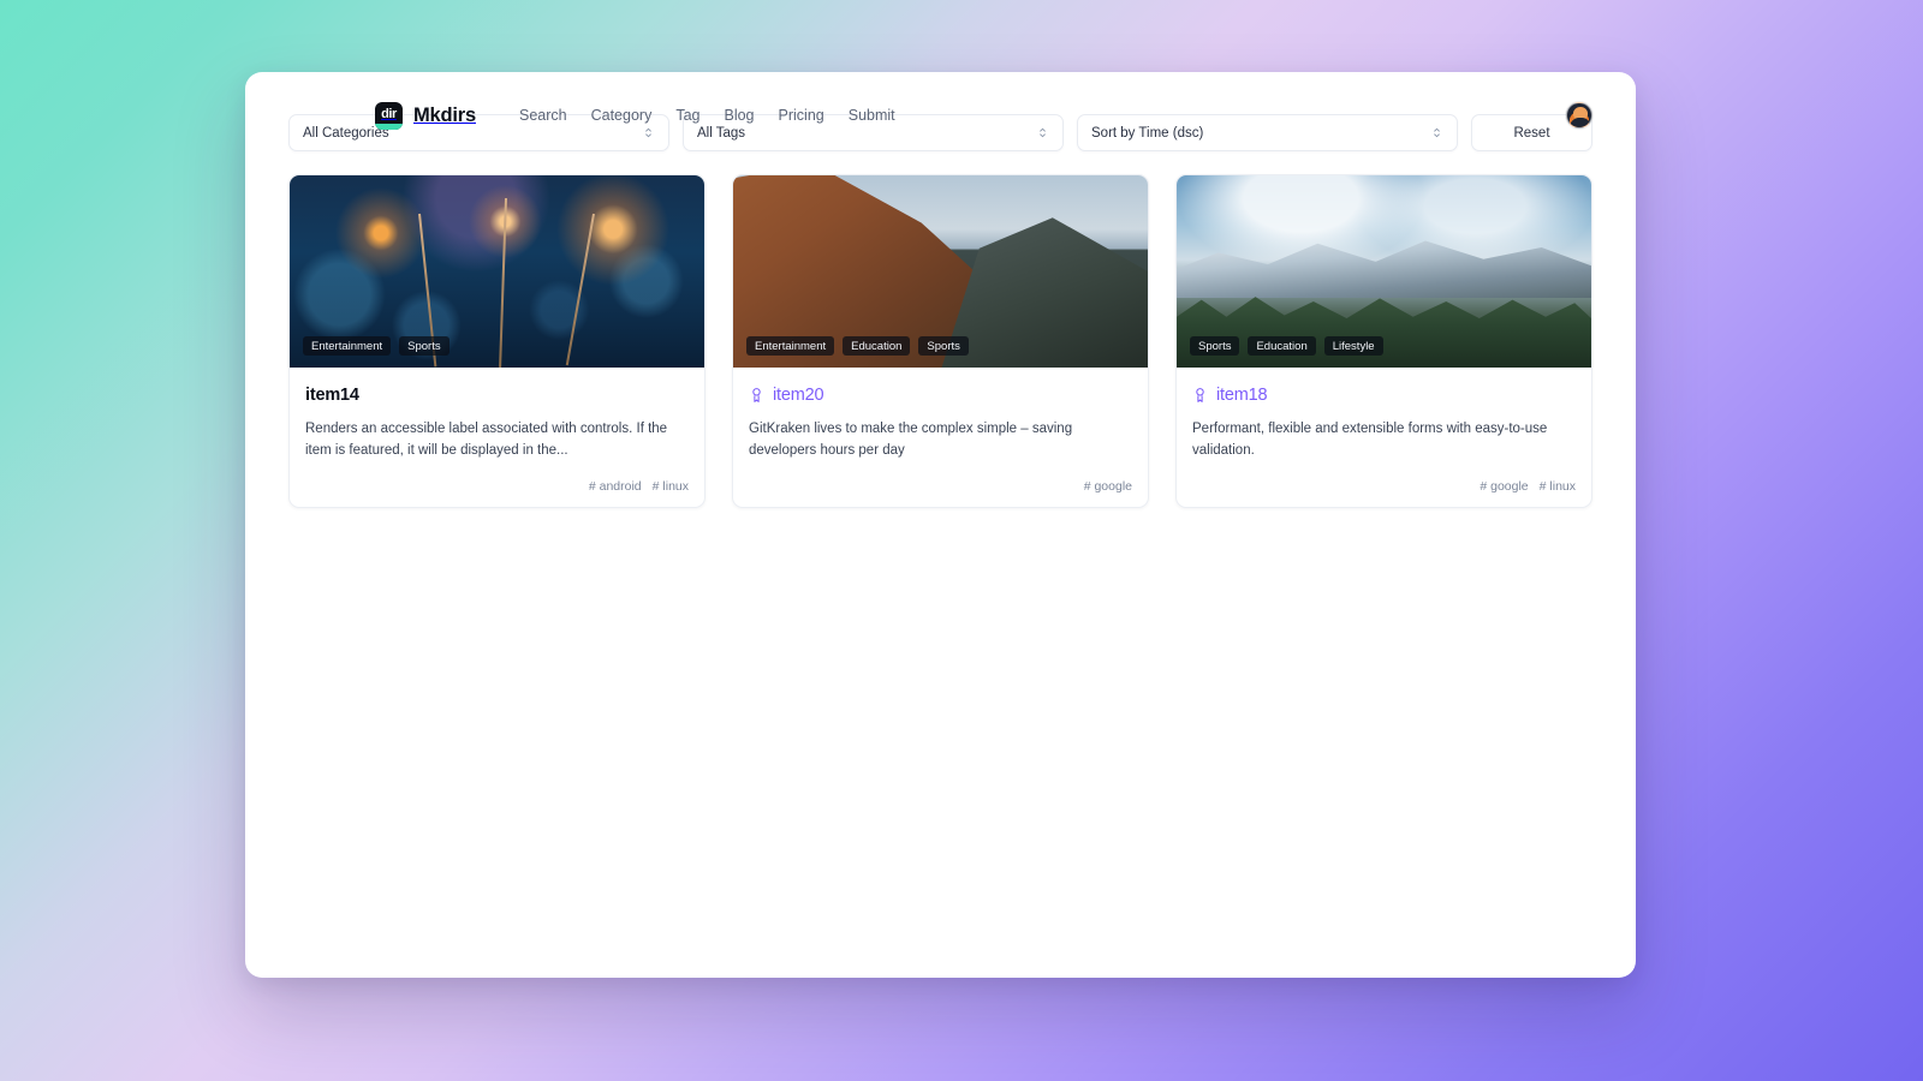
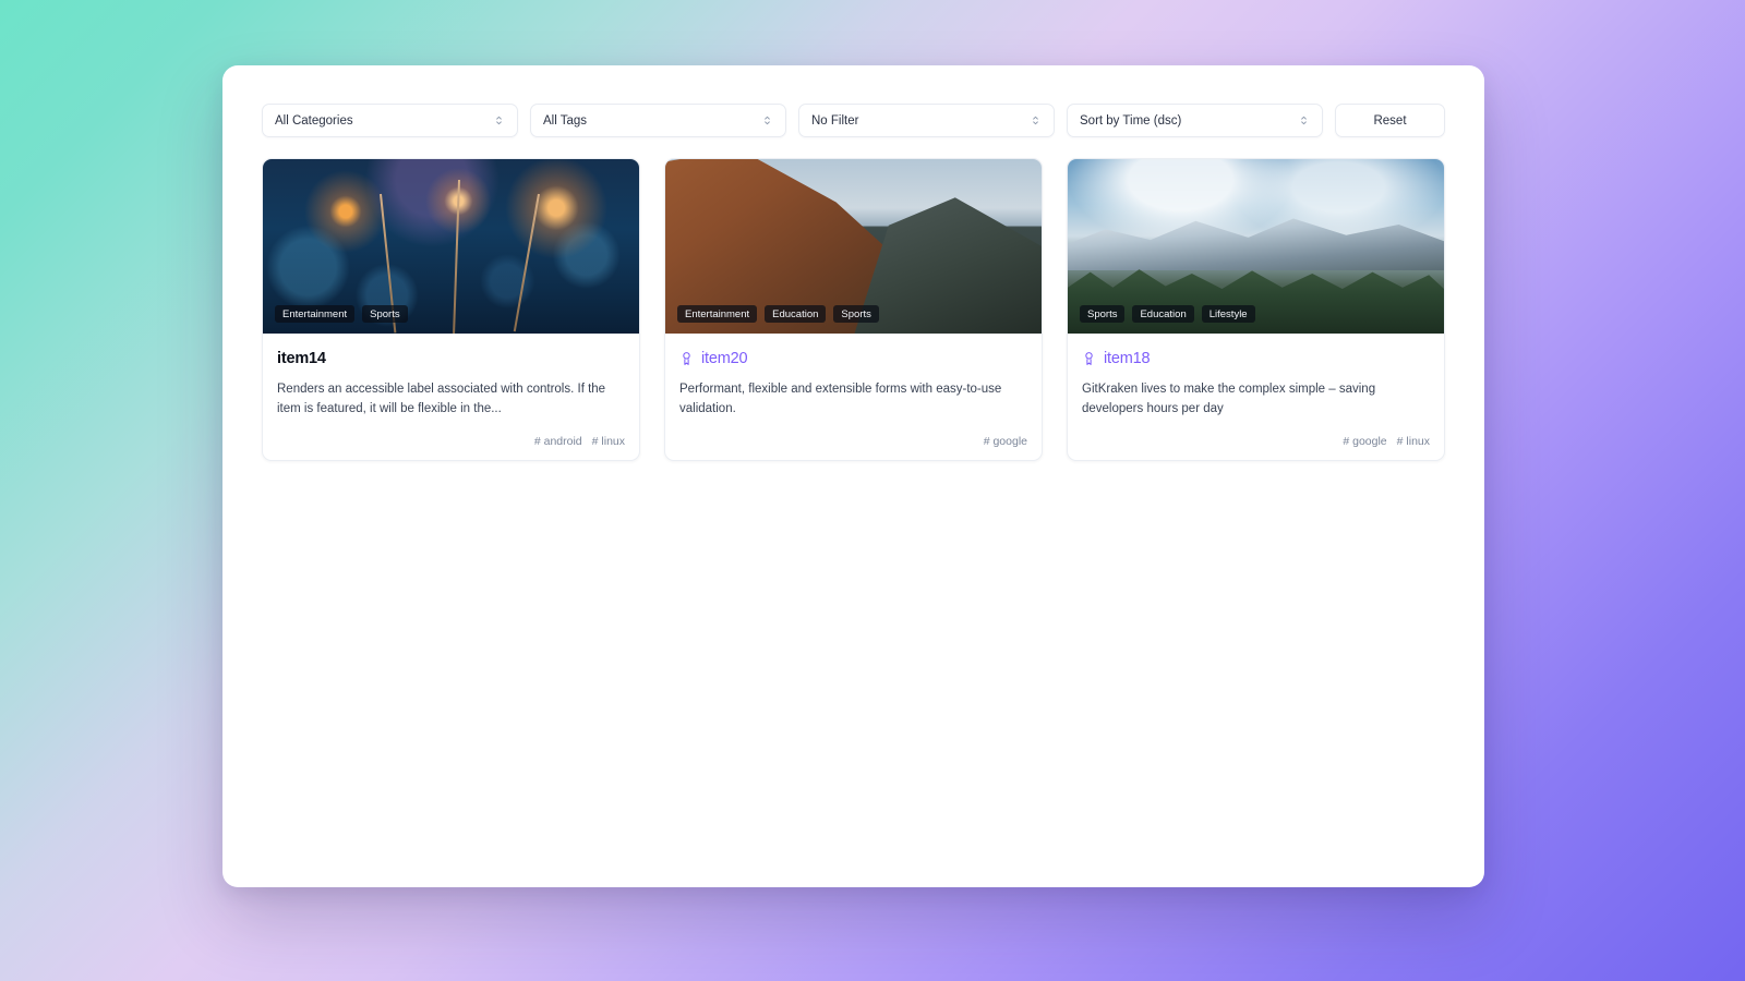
- dir
- Mkdirs
- Search
- Category
- Tag
- Blog
- Pricing
- Submit
  All Categories
  All Tags
+ No Filter
  Sort by Time (dsc)
  Reset
  Entertainment
  Sports
  item14
- Renders an accessible label associated with controls. If the item is featured, it will be displayed in the...
+ Renders an accessible label associated with controls. If the item is featured, it will be flexible in the...
  # android
  # linux
  Entertainment
  Education
  Sports
  item20
- GitKraken lives to make the complex simple – saving developers hours per day
+ Performant, flexible and extensible forms with easy-to-use validation.
  # google
  Sports
  Education
  Lifestyle
  item18
- Performant, flexible and extensible forms with easy-to-use validation.
+ GitKraken lives to make the complex simple – saving developers hours per day
  # google
  # linux
